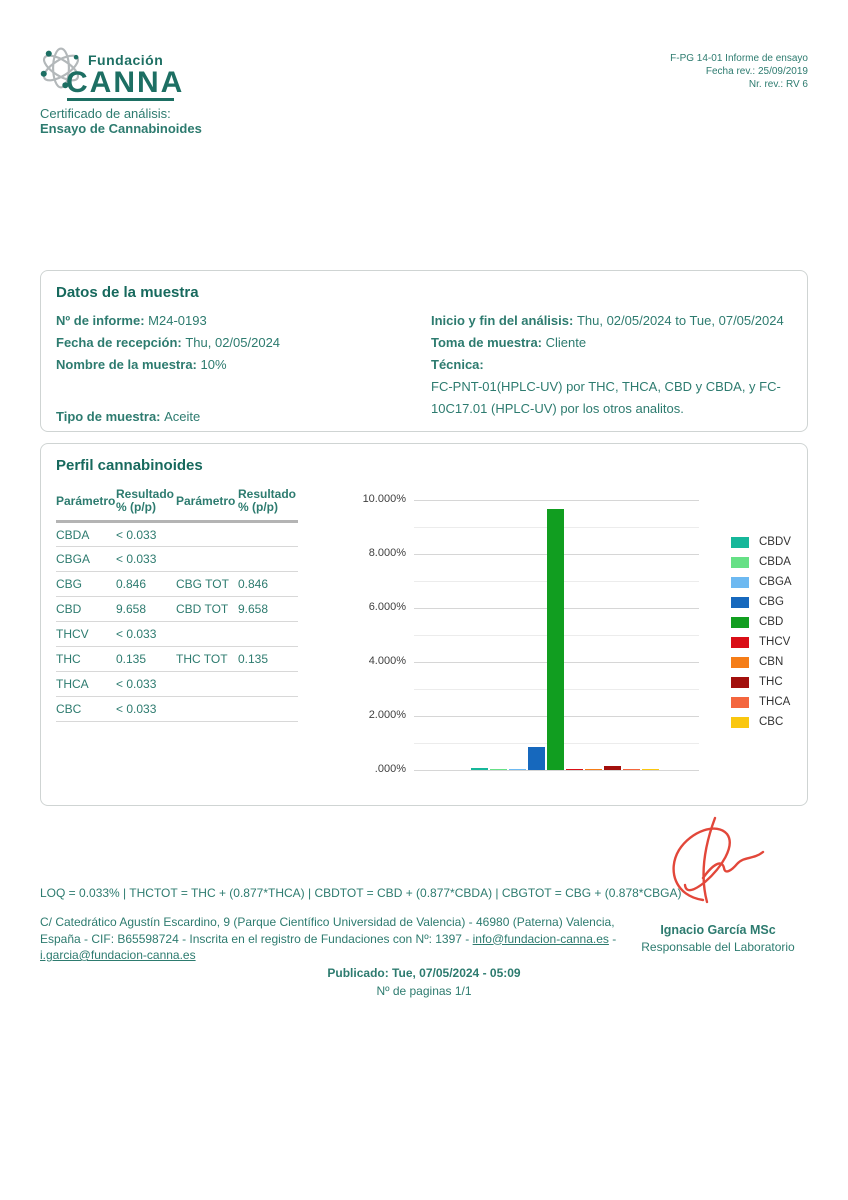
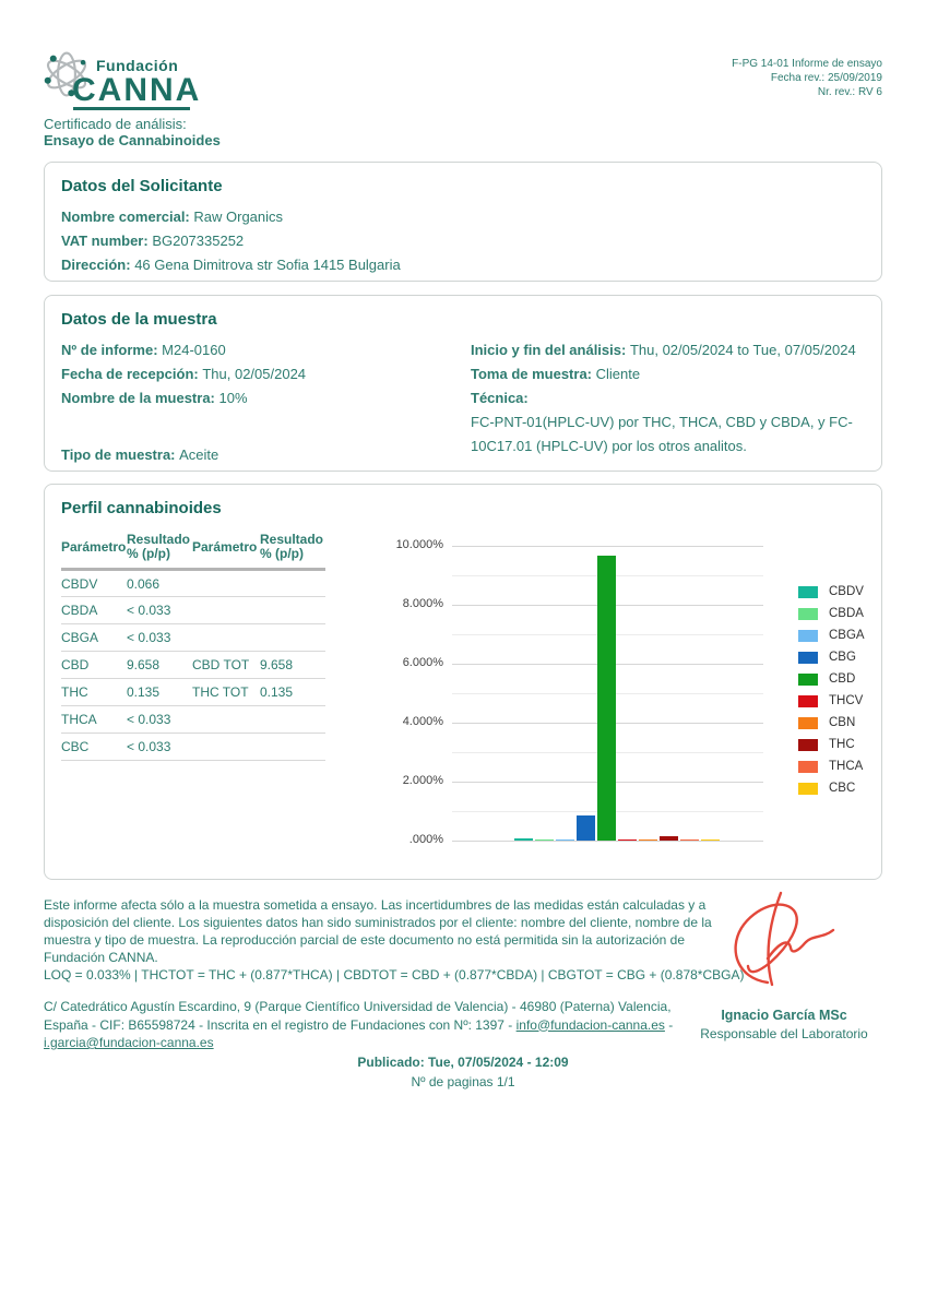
  Fundación
  CANNA
  F-PG 14-01 Informe de ensayo
  Fecha rev.: 25/09/2019
  Nr. rev.: RV 6
  Certificado de análisis:
  Ensayo de Cannabinoides
+ Datos del Solicitante
+ Nombre comercial: Raw Organics
+ VAT number: BG207335252
+ Dirección: 46 Gena Dimitrova str Sofia 1415 Bulgaria
  Datos de la muestra
- Nº de informe: M24-0193
+ Nº de informe: M24-0160
  Fecha de recepción: Thu, 02/05/2024
  Nombre de la muestra: 10%
  Tipo de muestra: Aceite
  Inicio y fin del análisis: Thu, 02/05/2024 to Tue, 07/05/2024
  Toma de muestra: Cliente
  Técnica:
  FC-PNT-01(HPLC-UV) por THC, THCA, CBD y CBDA, y FC-
  10C17.01 (HPLC-UV) por los otros analitos.
  Perfil cannabinoides
  Parámetro	Resultado % (p/p)	Parámetro	Resultado % (p/p)
+ CBDV	0.066
  CBDA	< 0.033
  CBGA	< 0.033
- CBG	0.846	CBG TOT	0.846
  CBD	9.658	CBD TOT	9.658
- THCV	< 0.033
  THC	0.135	THC TOT	0.135
  THCA	< 0.033
  CBC	< 0.033
  10.000%
  8.000%
  6.000%
  4.000%
  2.000%
  .000%
  CBDV
  CBDA
  CBGA
  CBG
  CBD
  THCV
  CBN
  THC
  THCA
  CBC
+ Este informe afecta sólo a la muestra sometida a ensayo. Las incertidumbres de las medidas están calculadas y a disposición del cliente. Los siguientes datos han sido suministrados por el cliente: nombre del cliente, nombre de la muestra y tipo de muestra. La reproducción parcial de este documento no está permitida sin la autorización de Fundación CANNA.
  LOQ = 0.033% | THCTOT = THC + (0.877*THCA) | CBDTOT = CBD + (0.877*CBDA) | CBGTOT = CBG + (0.878*CBGA)
  C/ Catedrático Agustín Escardino, 9 (Parque Científico Universidad de Valencia) - 46980 (Paterna) Valencia, España - CIF: B65598724 - Inscrita en el registro de Fundaciones con Nº: 1397 - info@fundacion-canna.es - i.garcia@fundacion-canna.es
  Ignacio García MSc
  Responsable del Laboratorio
- Publicado: Tue, 07/05/2024 - 05:09
+ Publicado: Tue, 07/05/2024 - 12:09
  Nº de paginas 1/1
